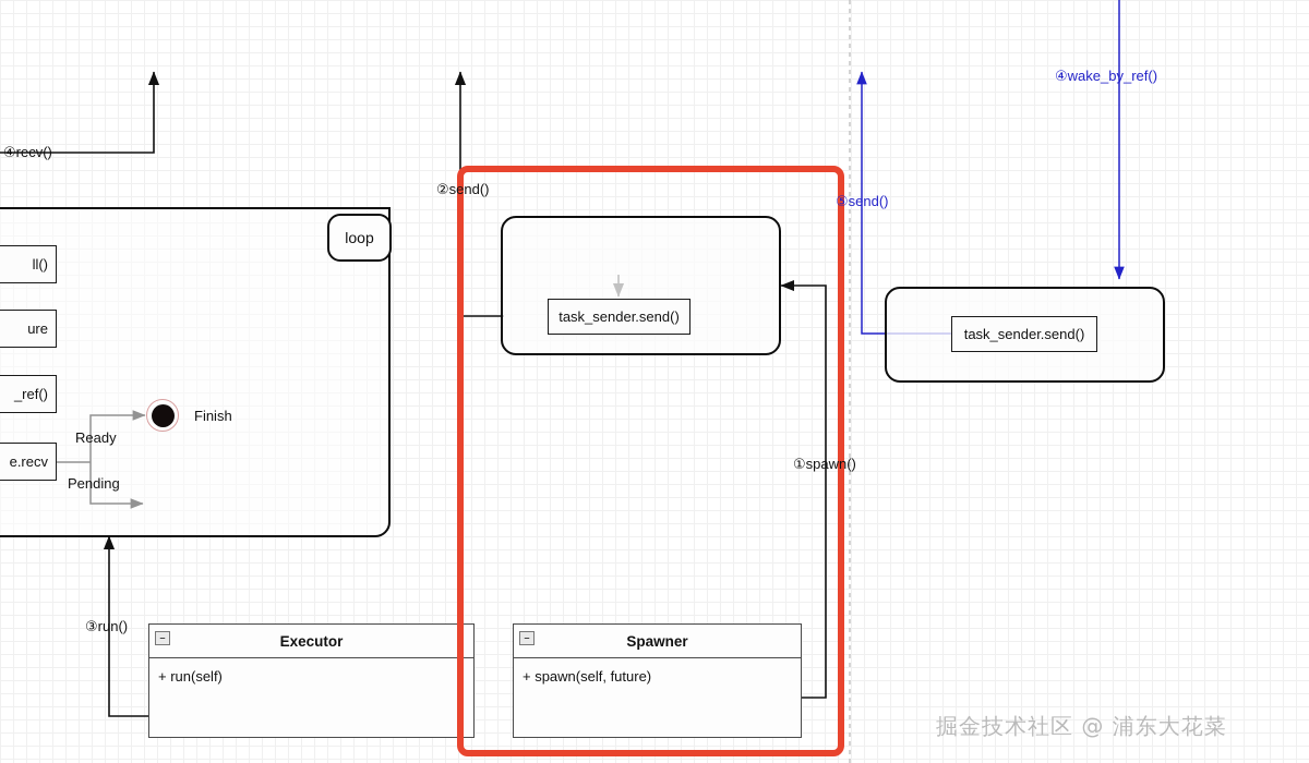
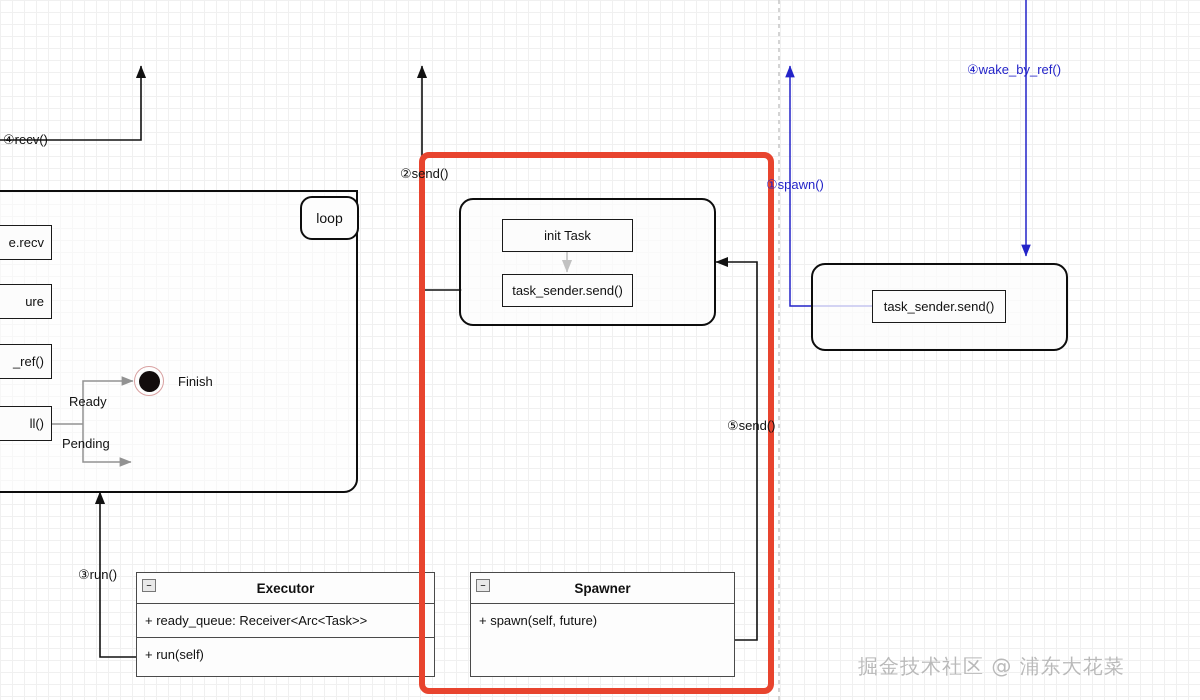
  loop
- ll()
+ e.recv
  ure
  _ref()
- e.recv
+ ll()
  Ready
  Pending
  Finish
+ init Task
  task_sender.send()
  task_sender.send()
  –
  Executor
+ + ready_queue: Receiver<Arc<Task>>
  + run(self)
  –
  Spawner
  + spawn(self, future)
- ①spawn()
+ ⑤send()
  ②send()
  ③run()
  ④recv()
  ④wake_by_ref()
- ⑤send()
+ ①spawn()
  掘金技术社区 @ 浦东大花菜
